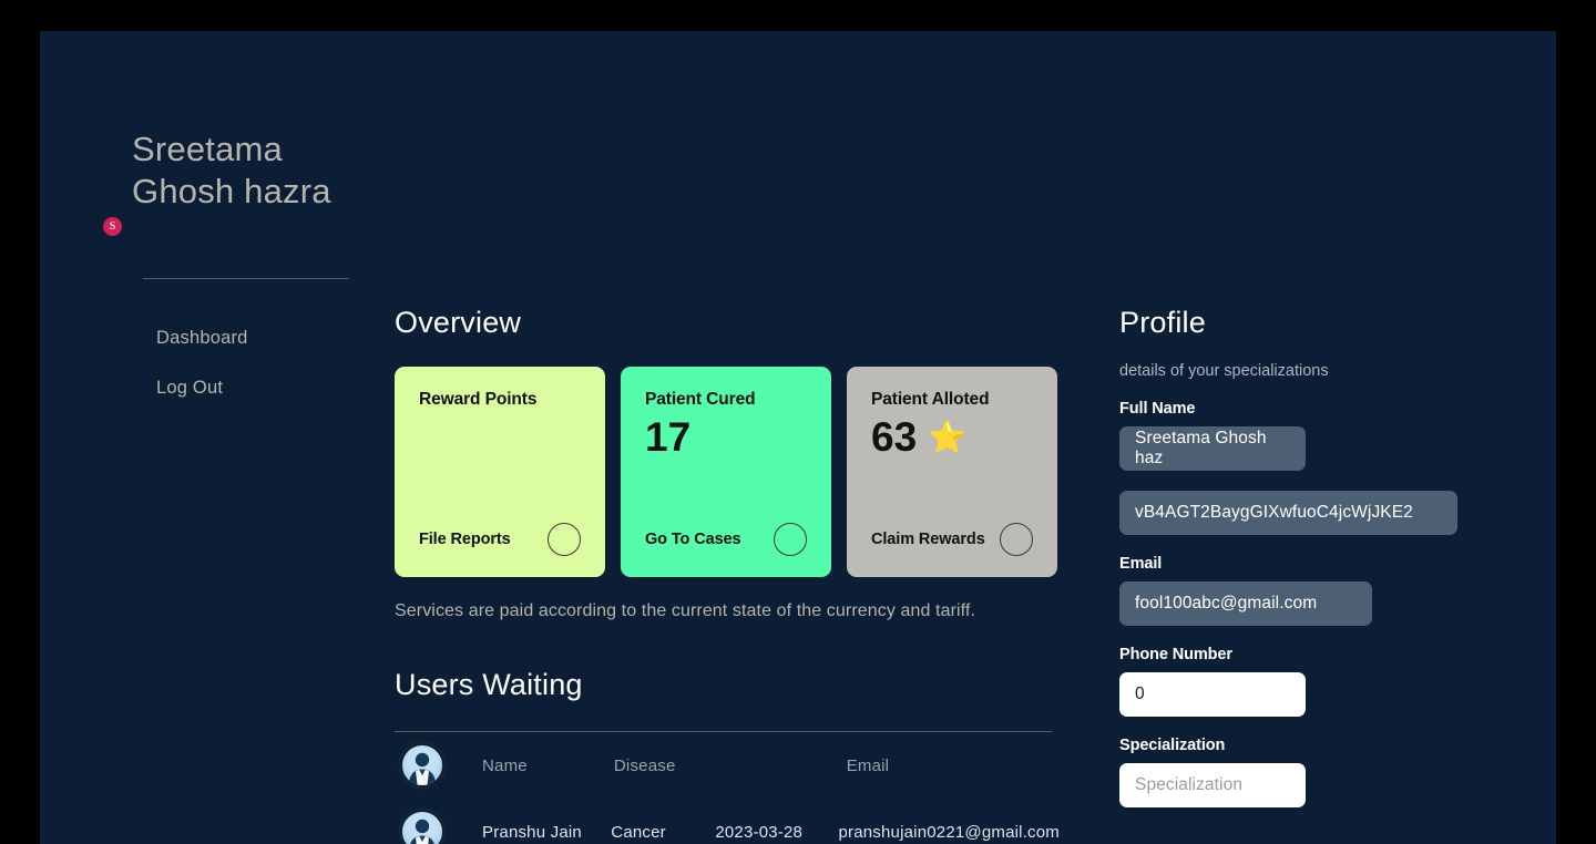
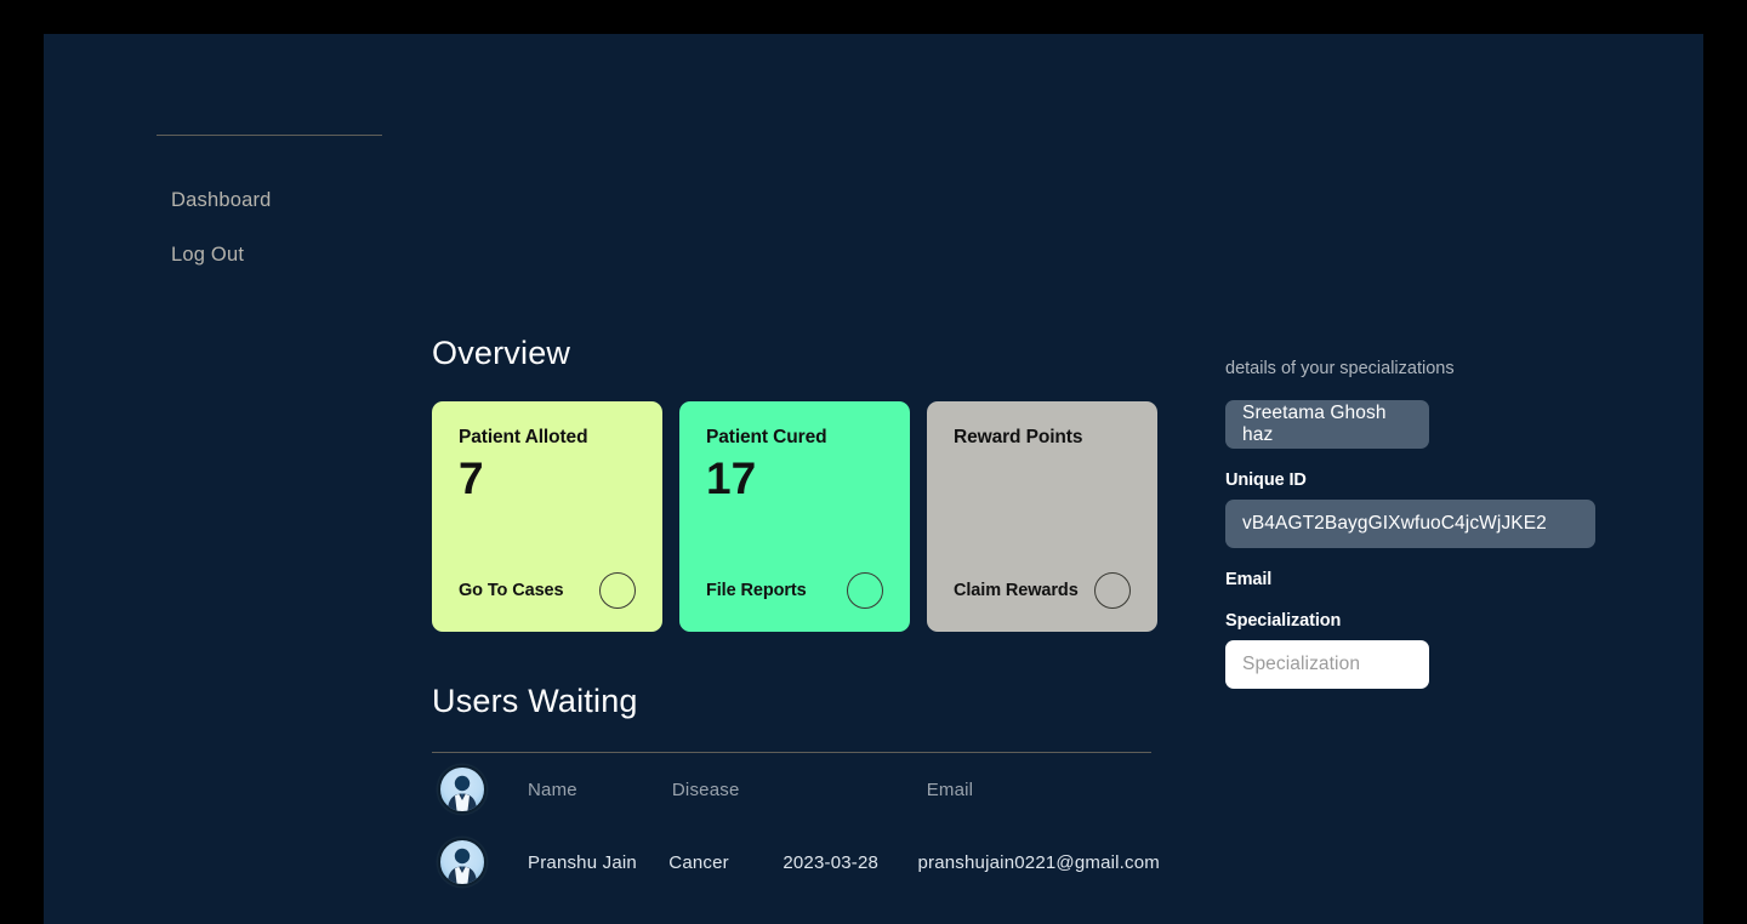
- S
- Sreetama Ghosh hazra
  Dashboard
  Log Out
  Overview
- Reward Points
+ Patient Alloted
+ 7
- File Reports
+ Go To Cases
  Patient Cured
  17
- Go To Cases
+ File Reports
- Patient Alloted
+ Reward Points
- 63
- ⭐
  Claim Rewards
- Services are paid according to the current state of the currency and tariff.
  Users Waiting
  Name
  Disease
  Email
  Pranshu Jain
  Cancer
  2023-03-28
  pranshujain0221@gmail.com
- Profile
  details of your specializations
- Full Name
  Sreetama Ghosh haz
+ Unique ID
  vB4AGT2BaygGIXwfuoC4jcWjJKE2
  Email
- fool100abc@gmail.com
- Phone Number
- 0
  Specialization
  Specialization
